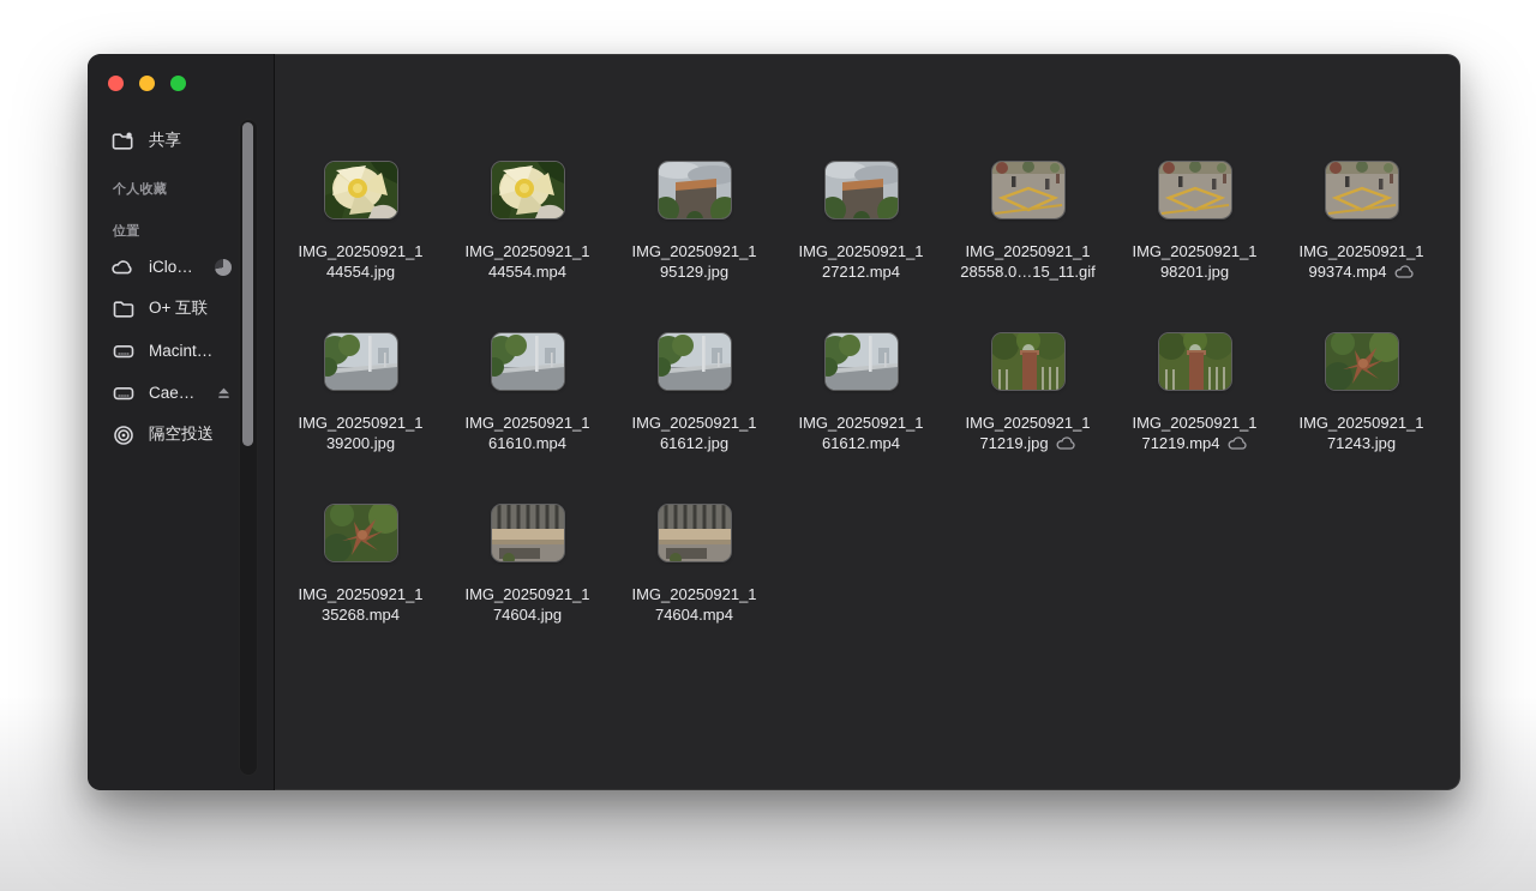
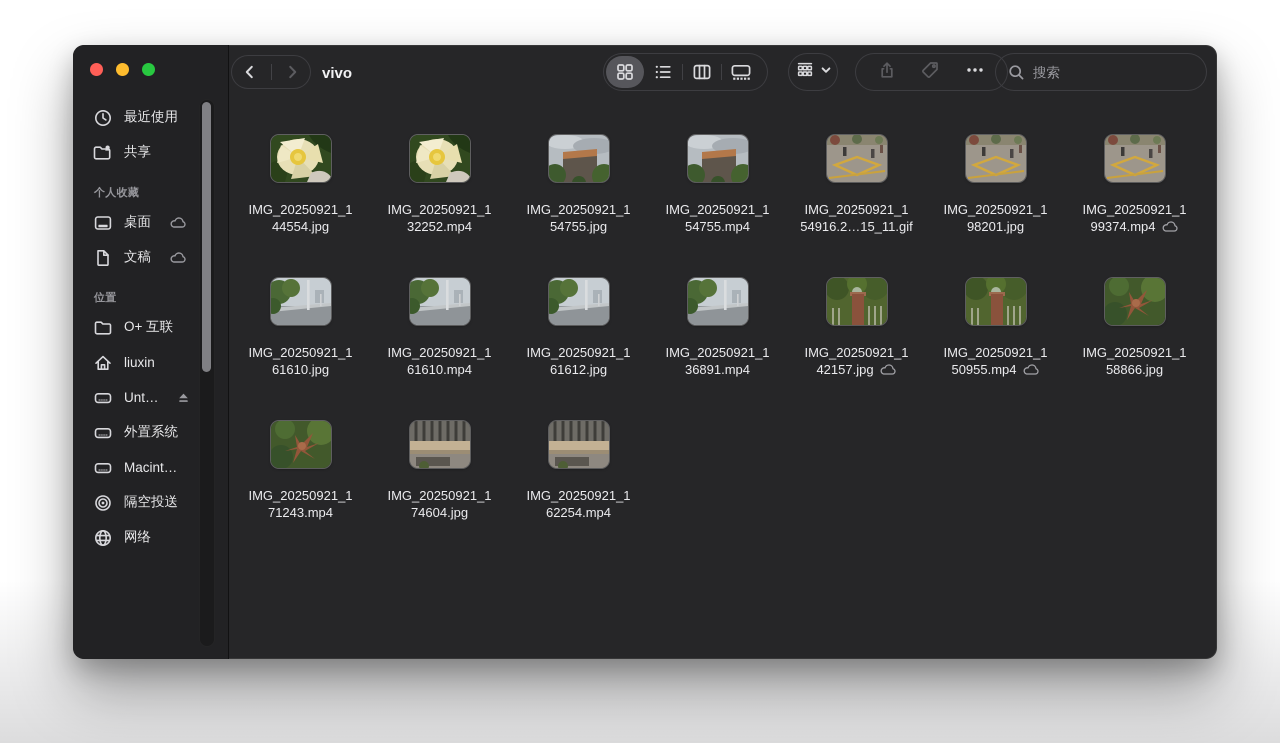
+ 最近使用
  共享
  个人收藏
+ 桌面
+ 文稿
  位置
- iClo…
  O+ 互联
+ liuxin
+ Unt…
+ 外置系统
  Macint…
- Cae…
  隔空投送
+ 网络
+ vivo
+ 搜索
  IMG_20250921_1
  44554.jpg
  IMG_20250921_1
- 44554.mp4
+ 32252.mp4
  IMG_20250921_1
- 95129.jpg
+ 54755.jpg
  IMG_20250921_1
- 27212.mp4
+ 54755.mp4
  IMG_20250921_1
- 28558.0…15_11.gif
+ 54916.2…15_11.gif
  IMG_20250921_1
  98201.jpg
  IMG_20250921_1
  99374.mp4
  IMG_20250921_1
- 39200.jpg
+ 61610.jpg
  IMG_20250921_1
  61610.mp4
  IMG_20250921_1
  61612.jpg
  IMG_20250921_1
- 61612.mp4
+ 36891.mp4
  IMG_20250921_1
- 71219.jpg
+ 42157.jpg
  IMG_20250921_1
- 71219.mp4
+ 50955.mp4
  IMG_20250921_1
- 71243.jpg
+ 58866.jpg
  IMG_20250921_1
- 35268.mp4
+ 71243.mp4
  IMG_20250921_1
  74604.jpg
  IMG_20250921_1
- 74604.mp4
+ 62254.mp4
